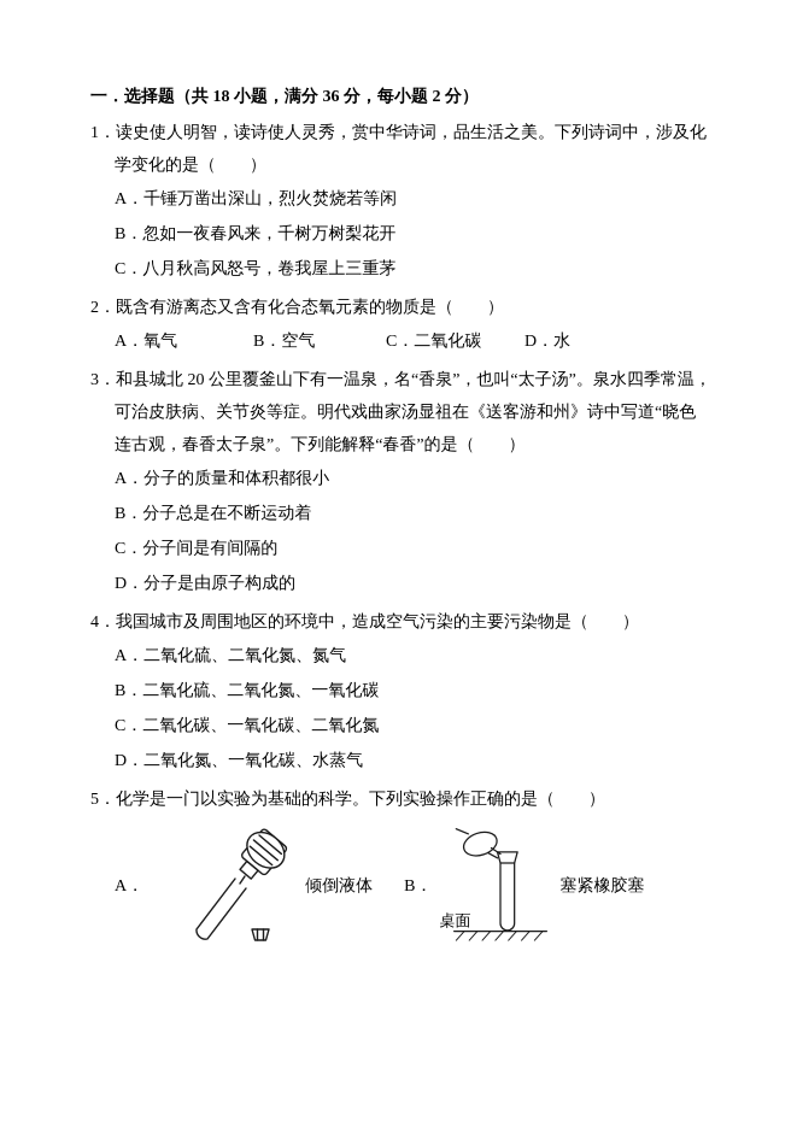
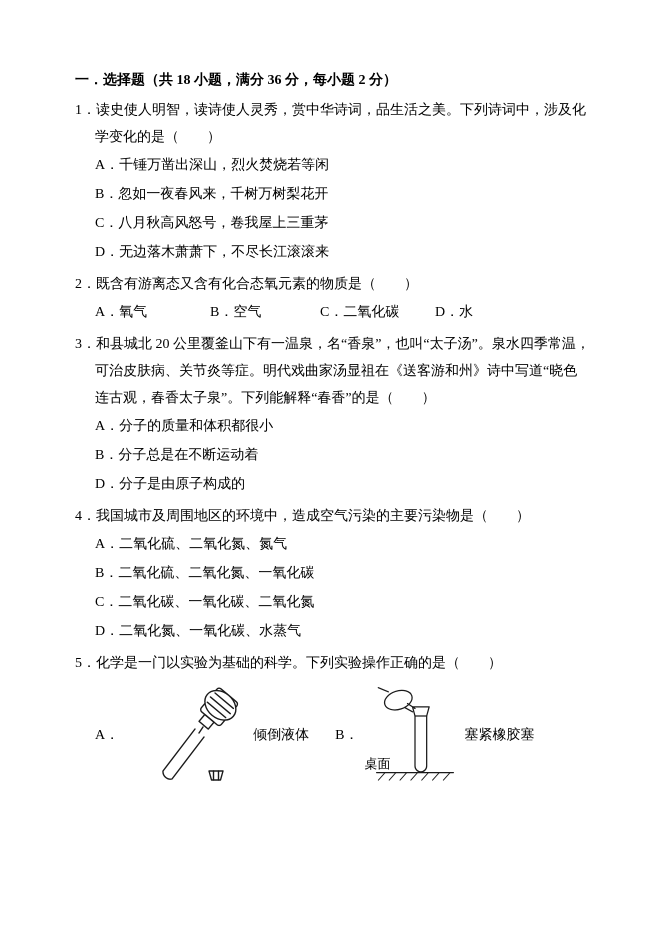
  一．选择题（共 18 小题，满分 36 分，每小题 2 分）
  1．读史使人明智，读诗使人灵秀，赏中华诗词，品生活之美。下列诗词中，涉及化学变化的是（ ）
  A．千锤万凿出深山，烈火焚烧若等闲
  B．忽如一夜春风来，千树万树梨花开
  C．八月秋高风怒号，卷我屋上三重茅
+ D．无边落木萧萧下，不尽长江滚滚来
  2．既含有游离态又含有化合态氧元素的物质是（ ）
  A．氧气 B．空气 C．二氧化碳 D．水
  3．和县城北 20 公里覆釜山下有一温泉，名“香泉”，也叫“太子汤”。泉水四季常温，可治皮肤病、关节炎等症。明代戏曲家汤显祖在《送客游和州》诗中写道“晓色连古观，春香太子泉”。下列能解释“春香”的是（ ）
  A．分子的质量和体积都很小
  B．分子总是在不断运动着
- C．分子间是有间隔的
  D．分子是由原子构成的
  4．我国城市及周围地区的环境中，造成空气污染的主要污染物是（ ）
  A．二氧化硫、二氧化氮、氮气
  B．二氧化硫、二氧化氮、一氧化碳
  C．二氧化碳、一氧化碳、二氧化氮
  D．二氧化氮、一氧化碳、水蒸气
  5．化学是一门以实验为基础的科学。下列实验操作正确的是（ ）
  A．
  倾倒液体
  B．
  桌面
  塞紧橡胶塞
